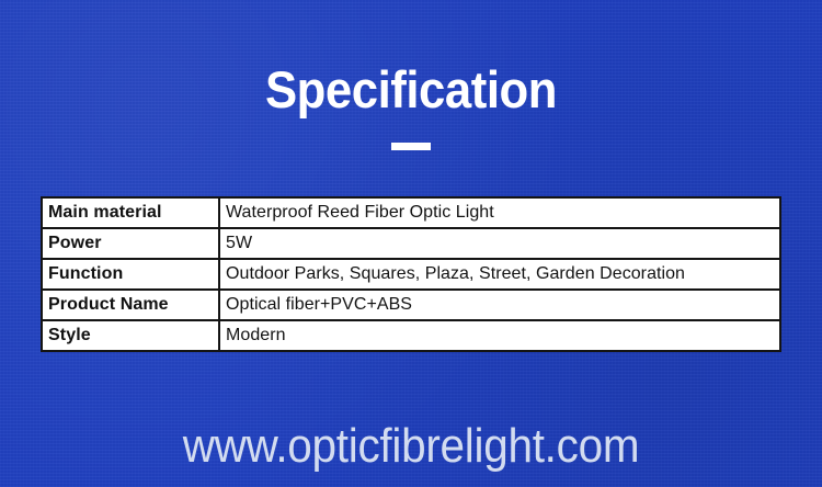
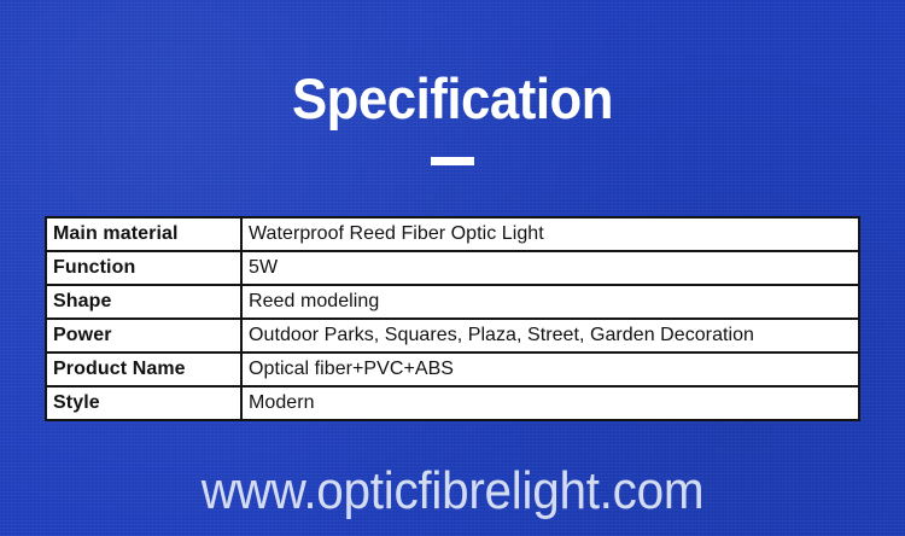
  Specification
  Main material	Waterproof Reed Fiber Optic Light
- Power	5W
+ Function	5W
+ Shape	Reed modeling
- Function	Outdoor Parks, Squares, Plaza, Street, Garden Decoration
+ Power	Outdoor Parks, Squares, Plaza, Street, Garden Decoration
  Product Name	Optical fiber+PVC+ABS
  Style	Modern
  www.opticfibrelight.com
